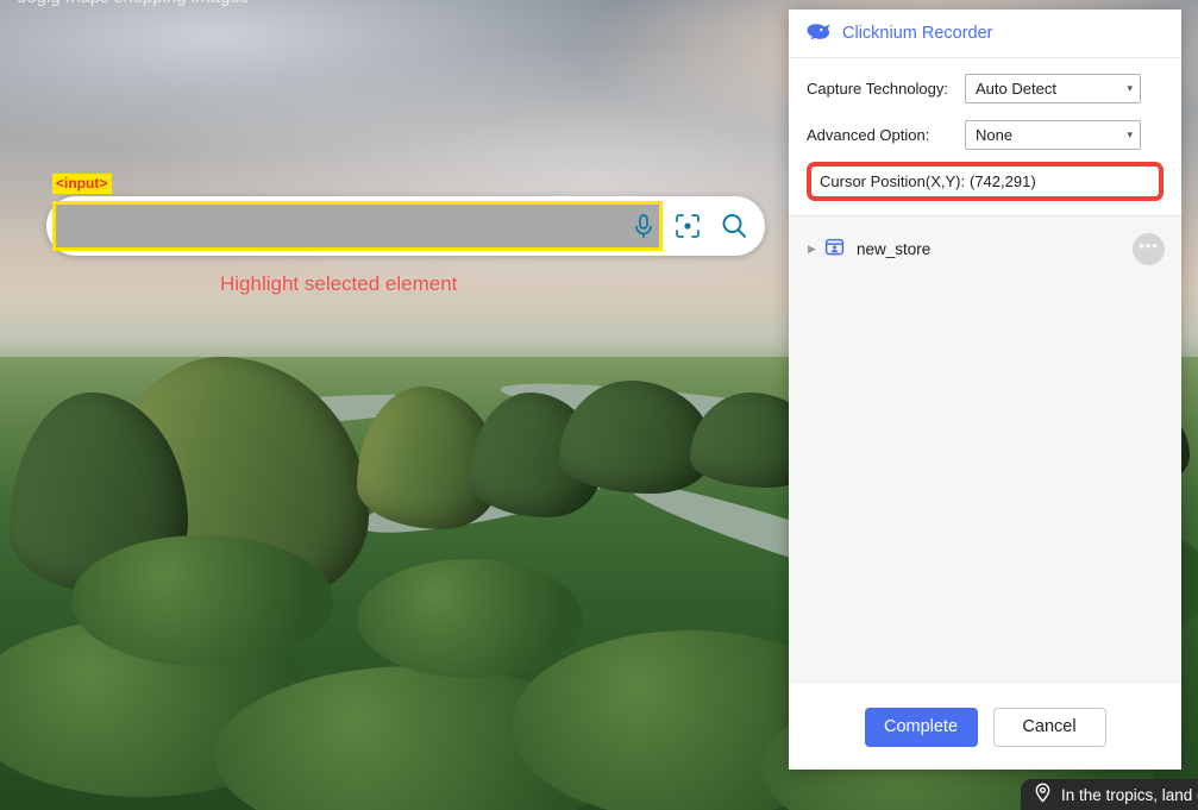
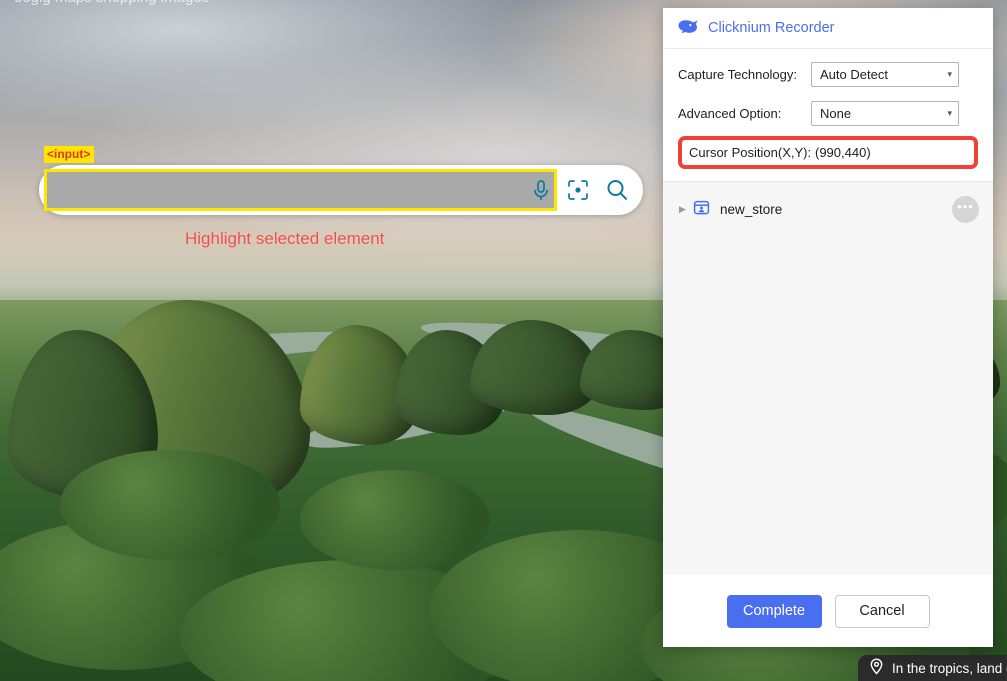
  <input>
  Highlight selected element
  In the tropics, land
  Clicknium Recorder
  Capture Technology:
  Auto Detect
  ▾
  Advanced Option:
  None
  ▾
  Cursor Position(X,Y):
- (742,291)
+ (990,440)
  ▶
  new_store
  •••
  Complete
  Cancel
